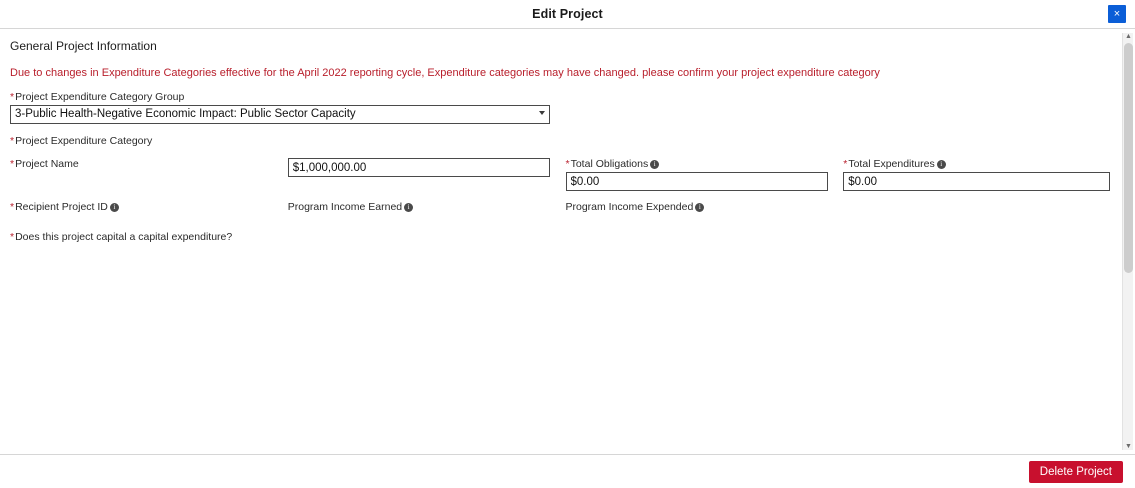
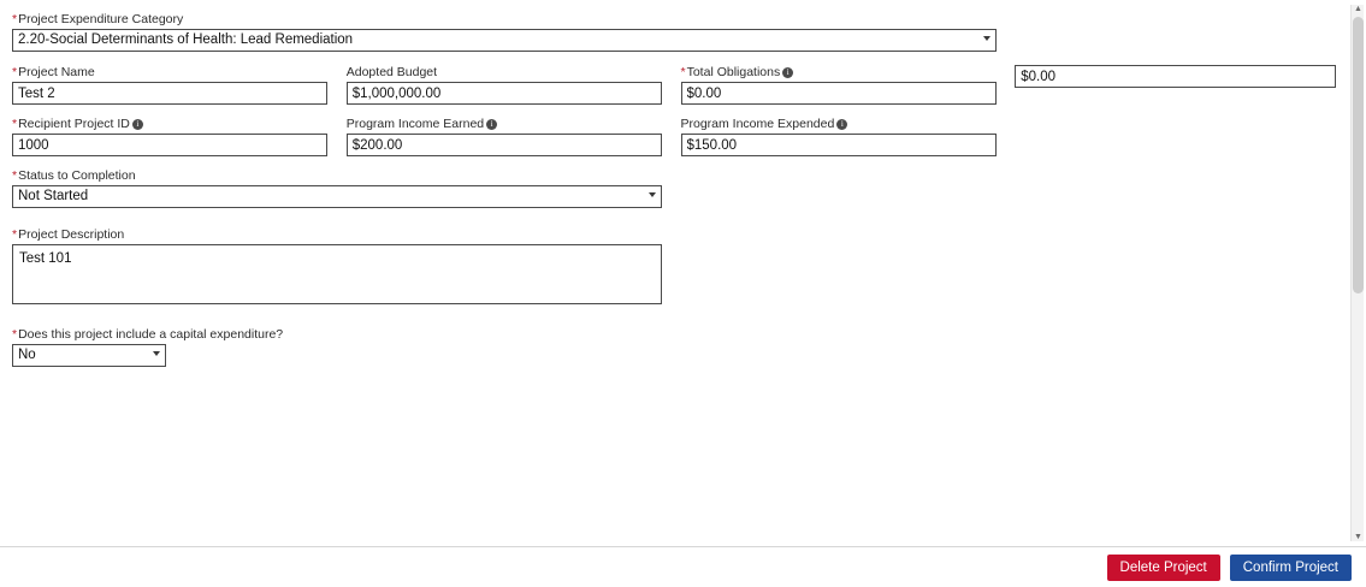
- Edit Project
- ×
- General Project Information
- Due to changes in Expenditure Categories effective for the April 2022 reporting cycle, Expenditure categories may have changed. please confirm your project expenditure category
- *Project Expenditure Category Group
- 3-Public Health-Negative Economic Impact: Public Sector Capacity
  *Project Expenditure Category
+ 2.20-Social Determinants of Health: Lead Remediation
  *Project Name
+ Test 2
+ Adopted Budget
  $1,000,000.00
  *Total Obligations i
  $0.00
- *Total Expenditures i
  $0.00
  *Recipient Project ID i
+ 1000
  Program Income Earned i
+ $200.00
  Program Income Expended i
+ $150.00
+ *Status to Completion
+ Not Started
+ *Project Description
+ Test 101
- *Does this project capital a capital expenditure?
+ *Does this project include a capital expenditure?
+ No
  Delete Project
+ Confirm Project
